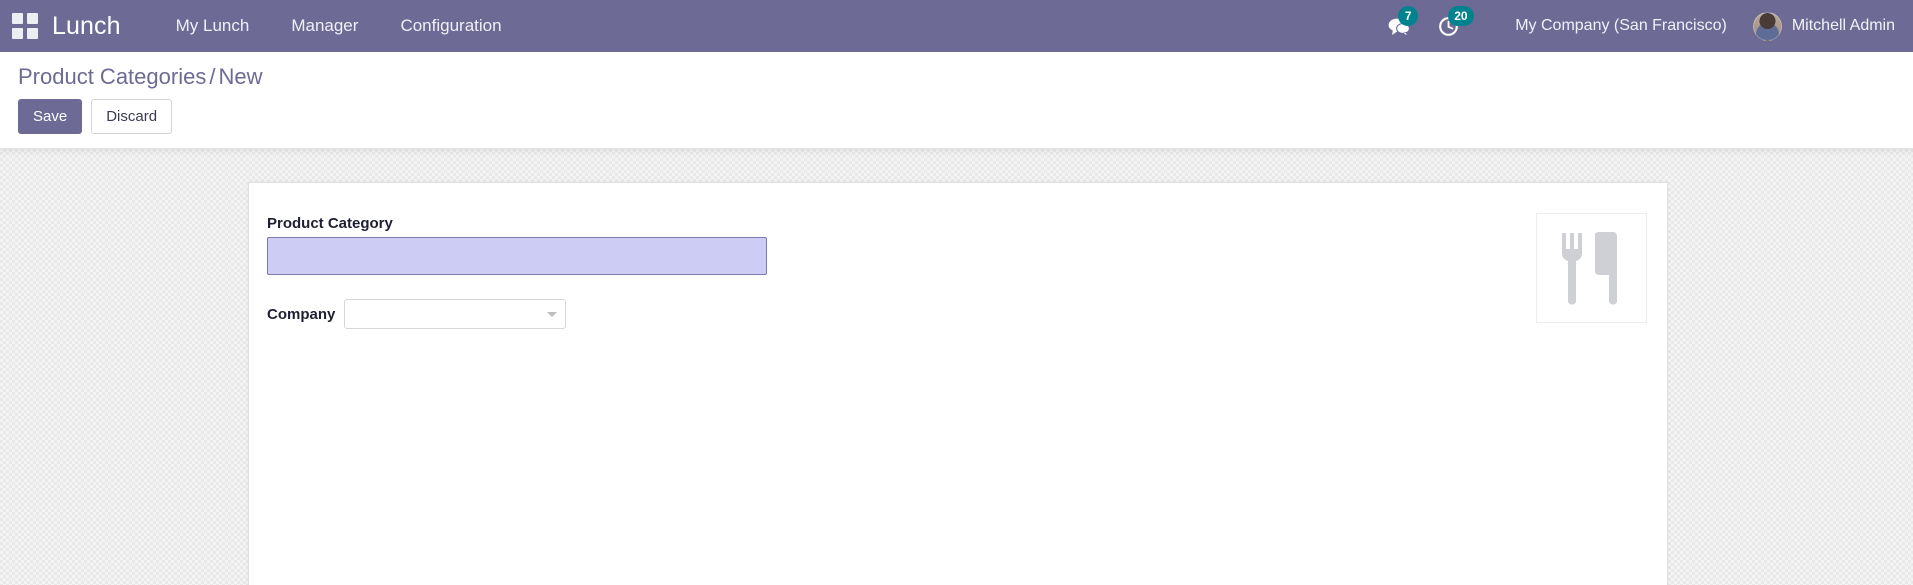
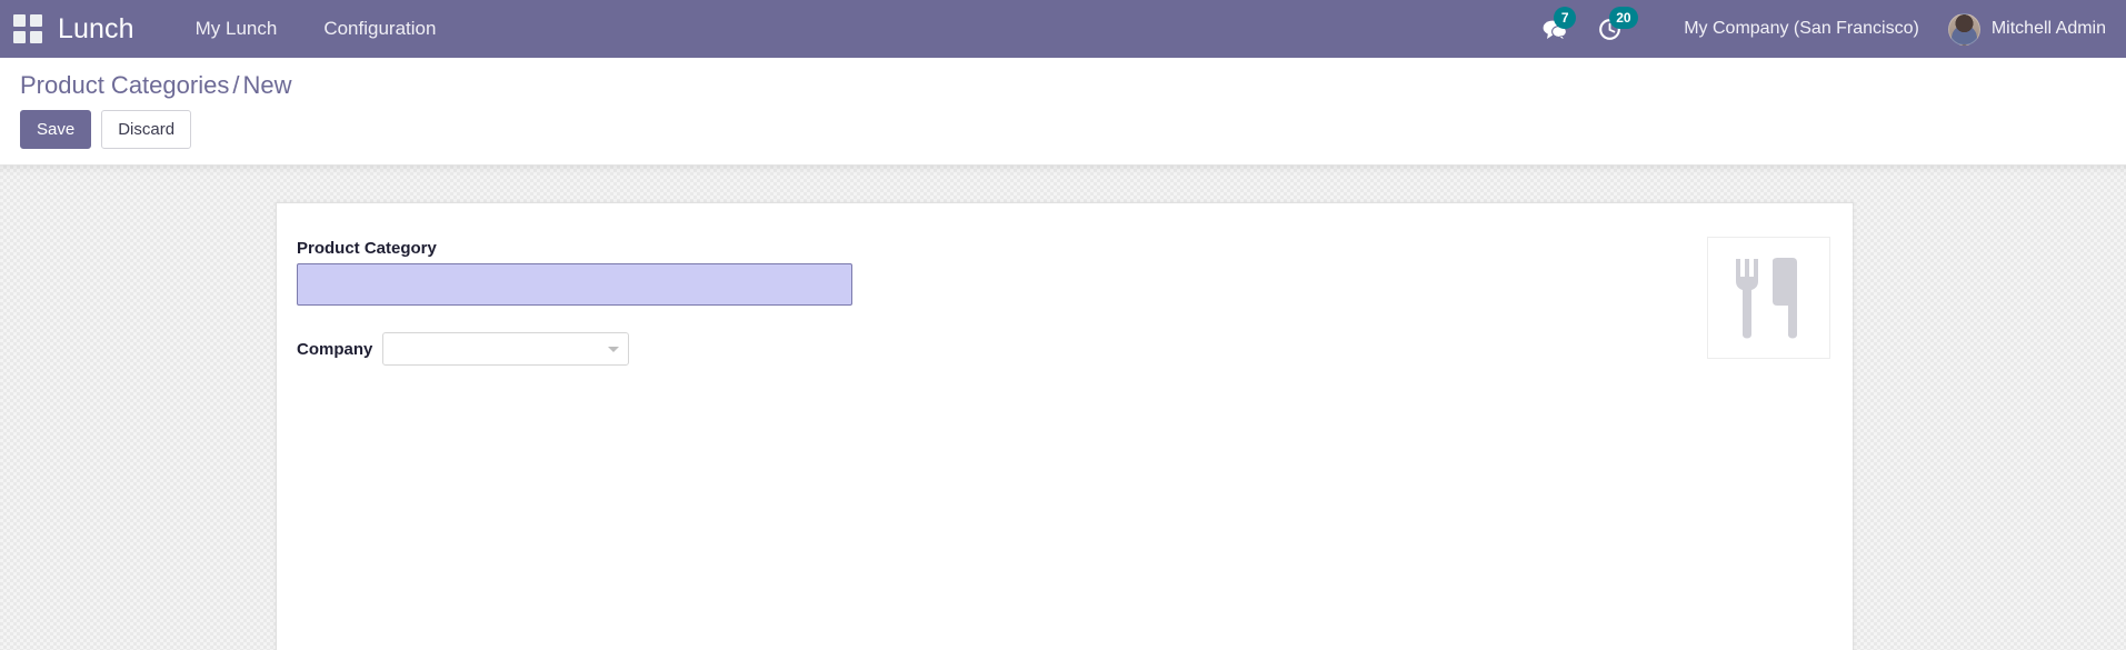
  Lunch
  My Lunch
- Manager
  Configuration
  7
  20
  My Company (San Francisco)
  Mitchell Admin
  Product Categories/New
  Save
  Discard
  Product Category
  Company
